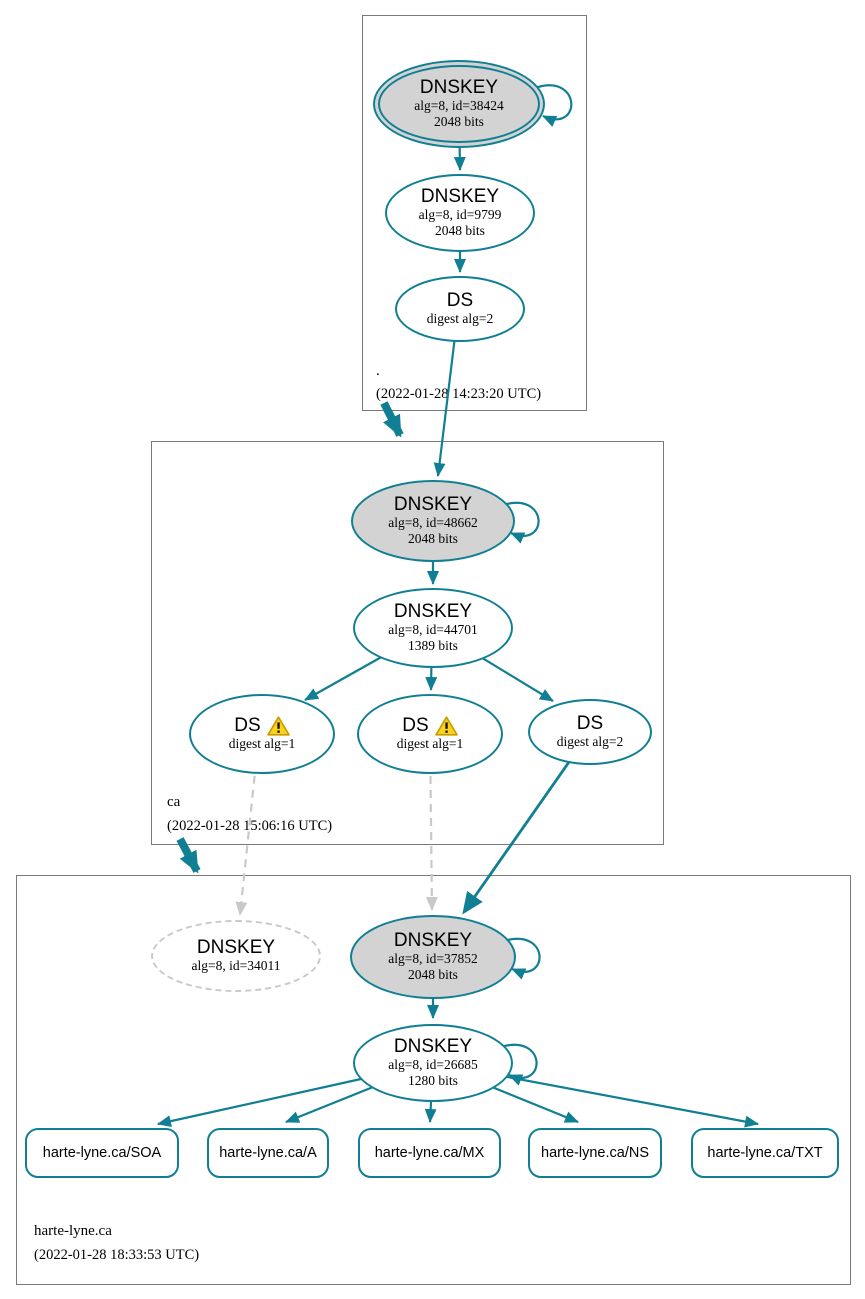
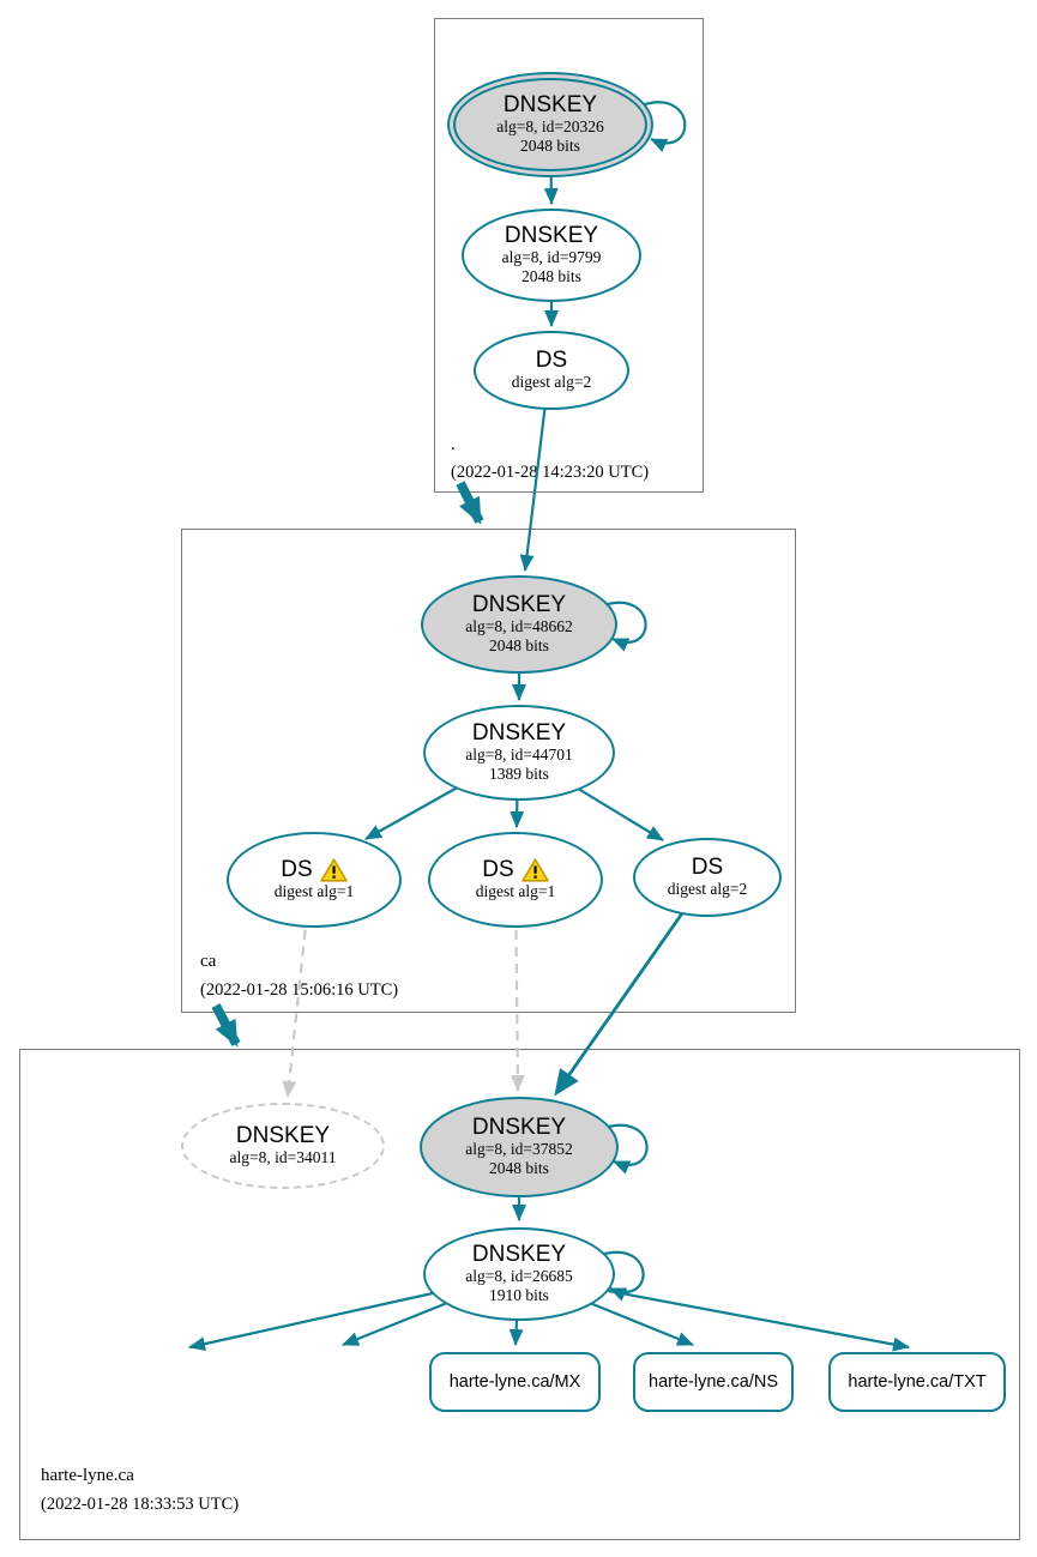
  .
  (2022-01-28 14:23:20 UTC)
  ca
  (2022-01-28 15:06:16 UTC)
  harte-lyne.ca
  (2022-01-28 18:33:53 UTC)
  DNSKEY
- alg=8, id=38424
+ alg=8, id=20326
  2048 bits
  DNSKEY
  alg=8, id=9799
  2048 bits
  DS
  digest alg=2
  DNSKEY
  alg=8, id=48662
  2048 bits
  DNSKEY
  alg=8, id=44701
  1389 bits
  DS
  digest alg=1
  DS
  digest alg=1
  DS
  digest alg=2
  DNSKEY
  alg=8, id=34011
  DNSKEY
  alg=8, id=37852
  2048 bits
  DNSKEY
  alg=8, id=26685
- 1280 bits
+ 1910 bits
- harte-lyne.ca/SOA
- harte-lyne.ca/A
  harte-lyne.ca/MX
  harte-lyne.ca/NS
  harte-lyne.ca/TXT
